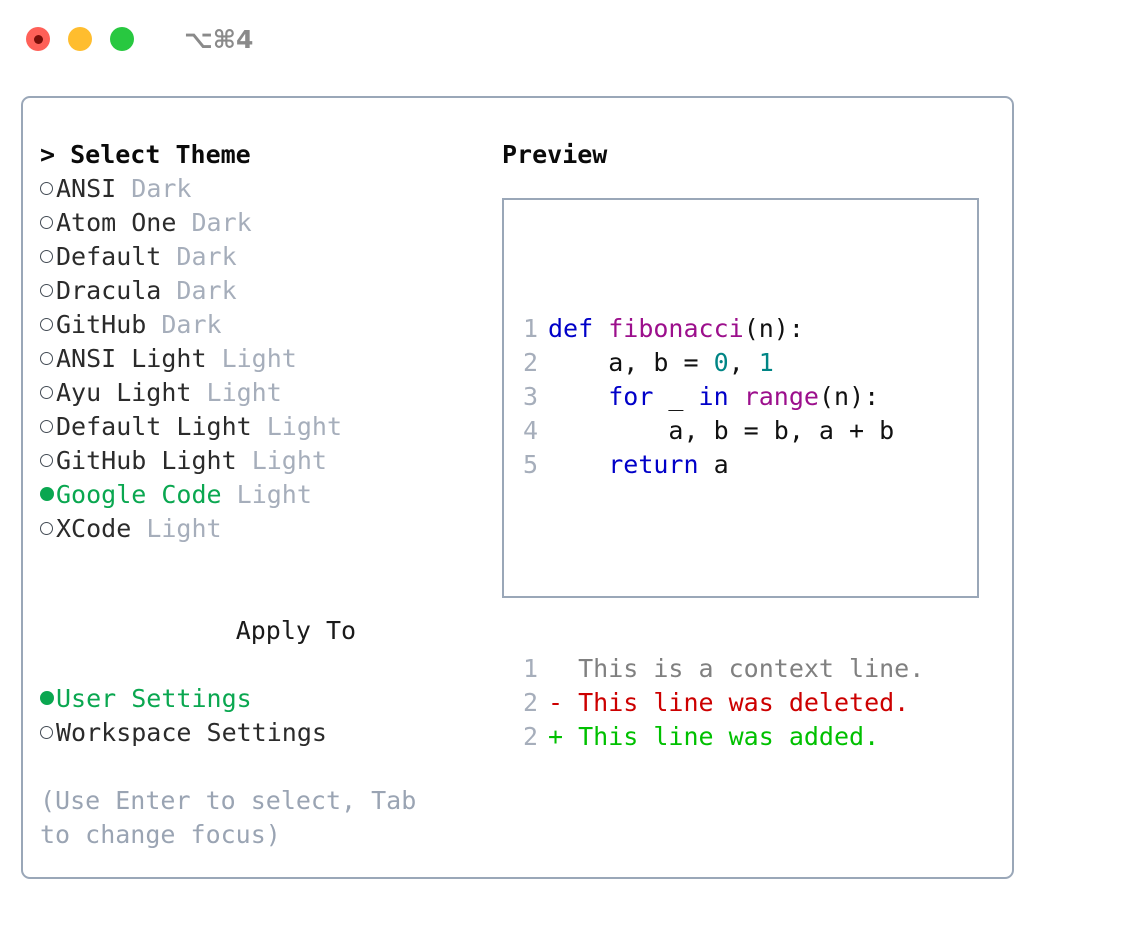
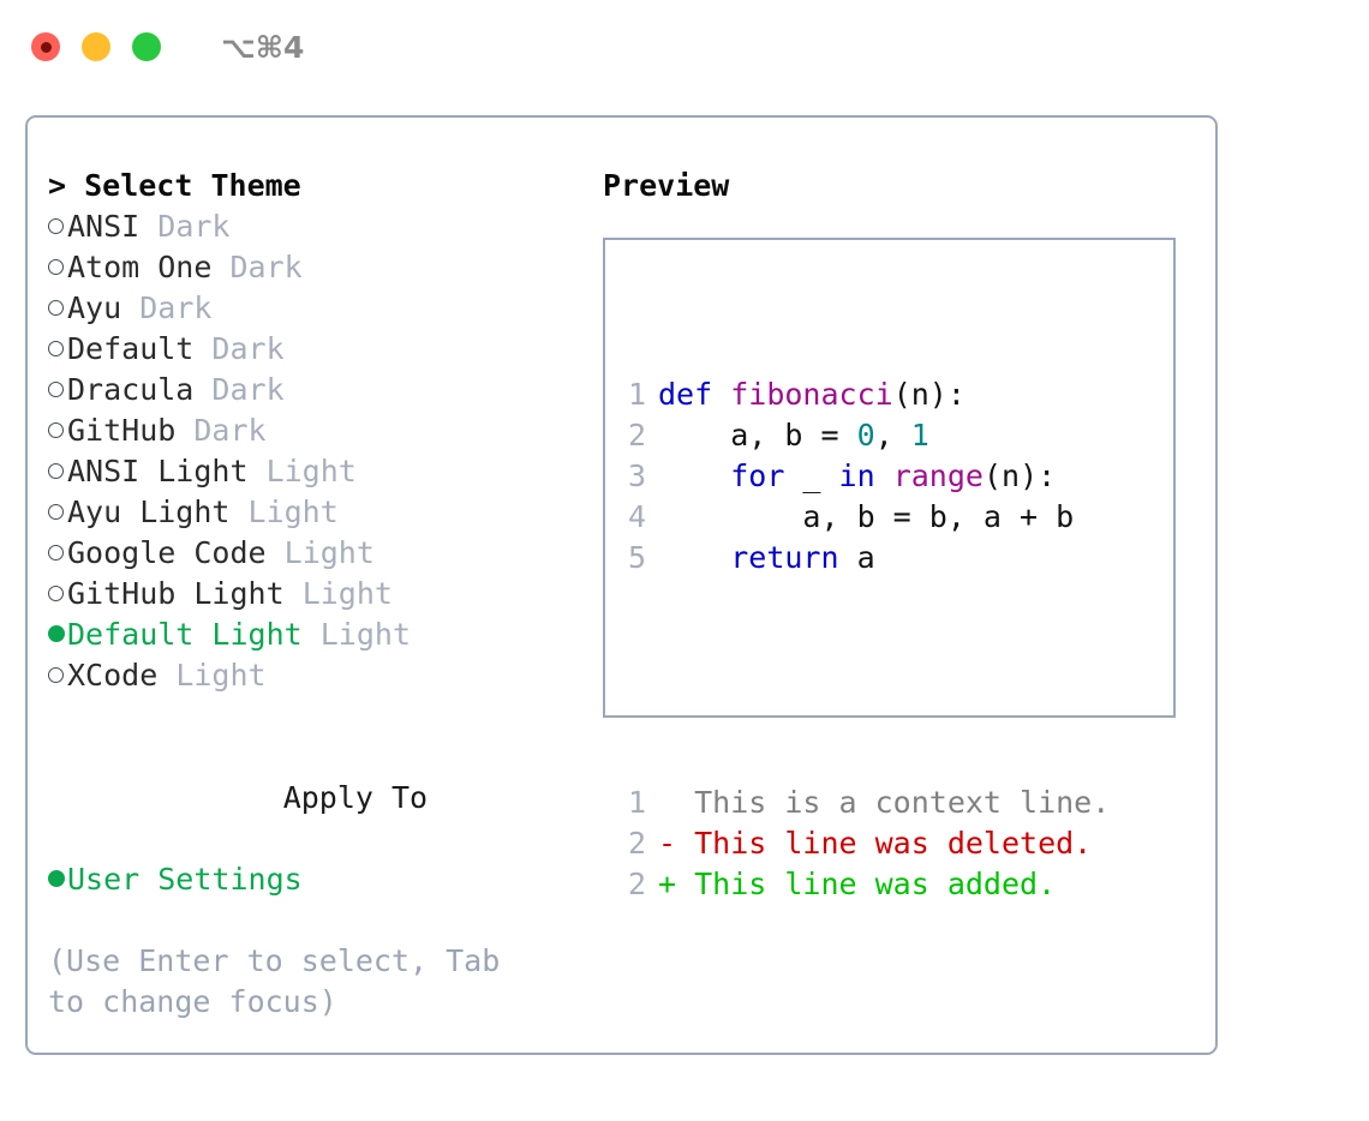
  ⌥⌘4
  > Select Theme
  ANSI Dark
  Atom One Dark
+ Ayu Dark
  Default Dark
  Dracula Dark
  GitHub Dark
  ANSI Light Light
  Ayu Light Light
- Default Light Light
+ Google Code Light
  GitHub Light Light
- Google Code Light
+ Default Light Light
  XCode Light
  Apply To
  User Settings
- Workspace Settings
  (Use Enter to select, Tab to change focus)
  Preview
  1 def fibonacci(n):
  2 a, b = 0, 1
  3 for _ in range(n):
  4 a, b = b, a + b
  5 return a
  1 This is a context line.
  2 - This line was deleted.
  2 + This line was added.
